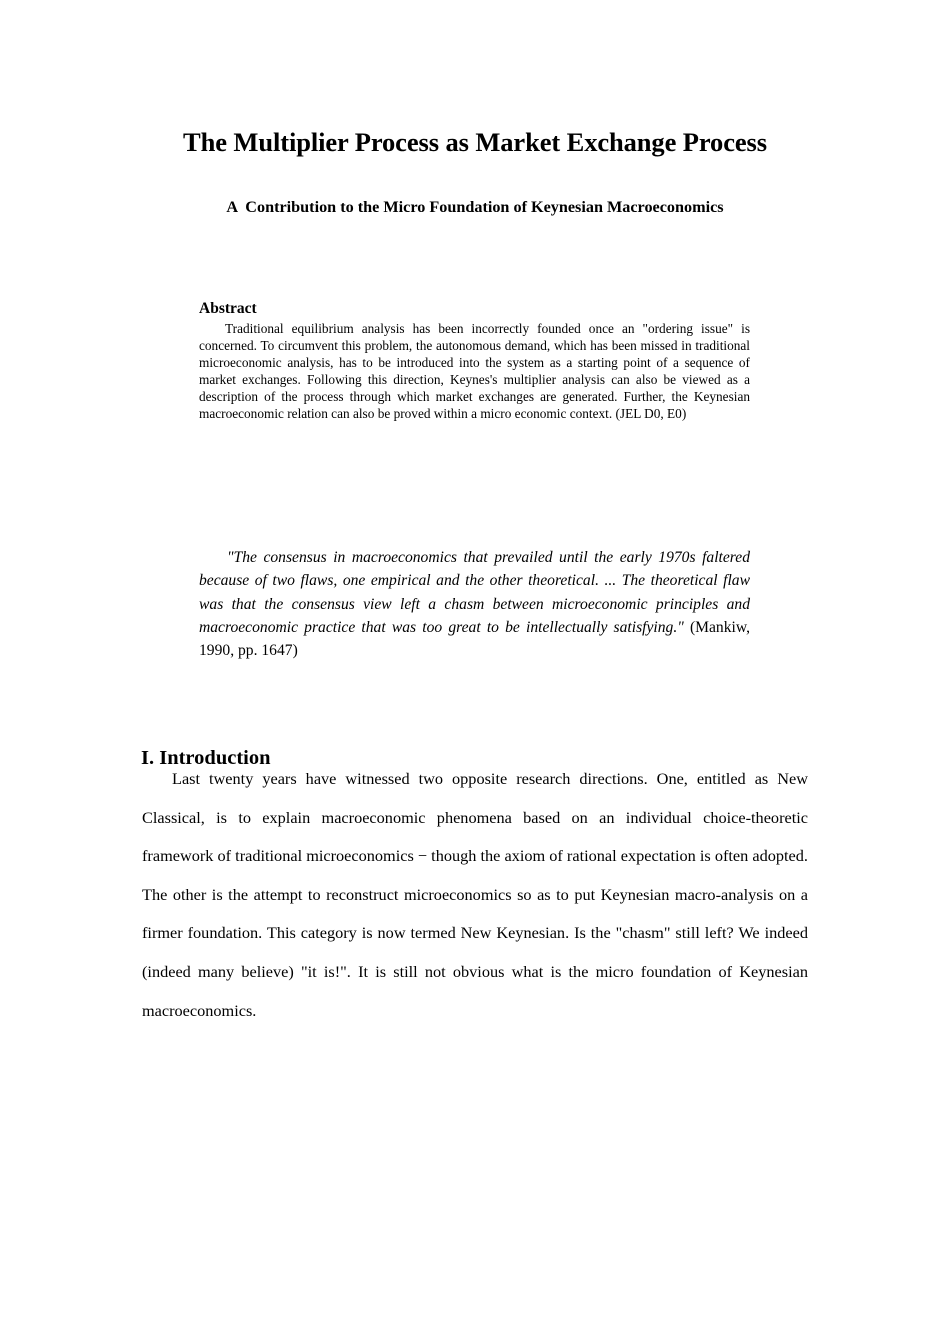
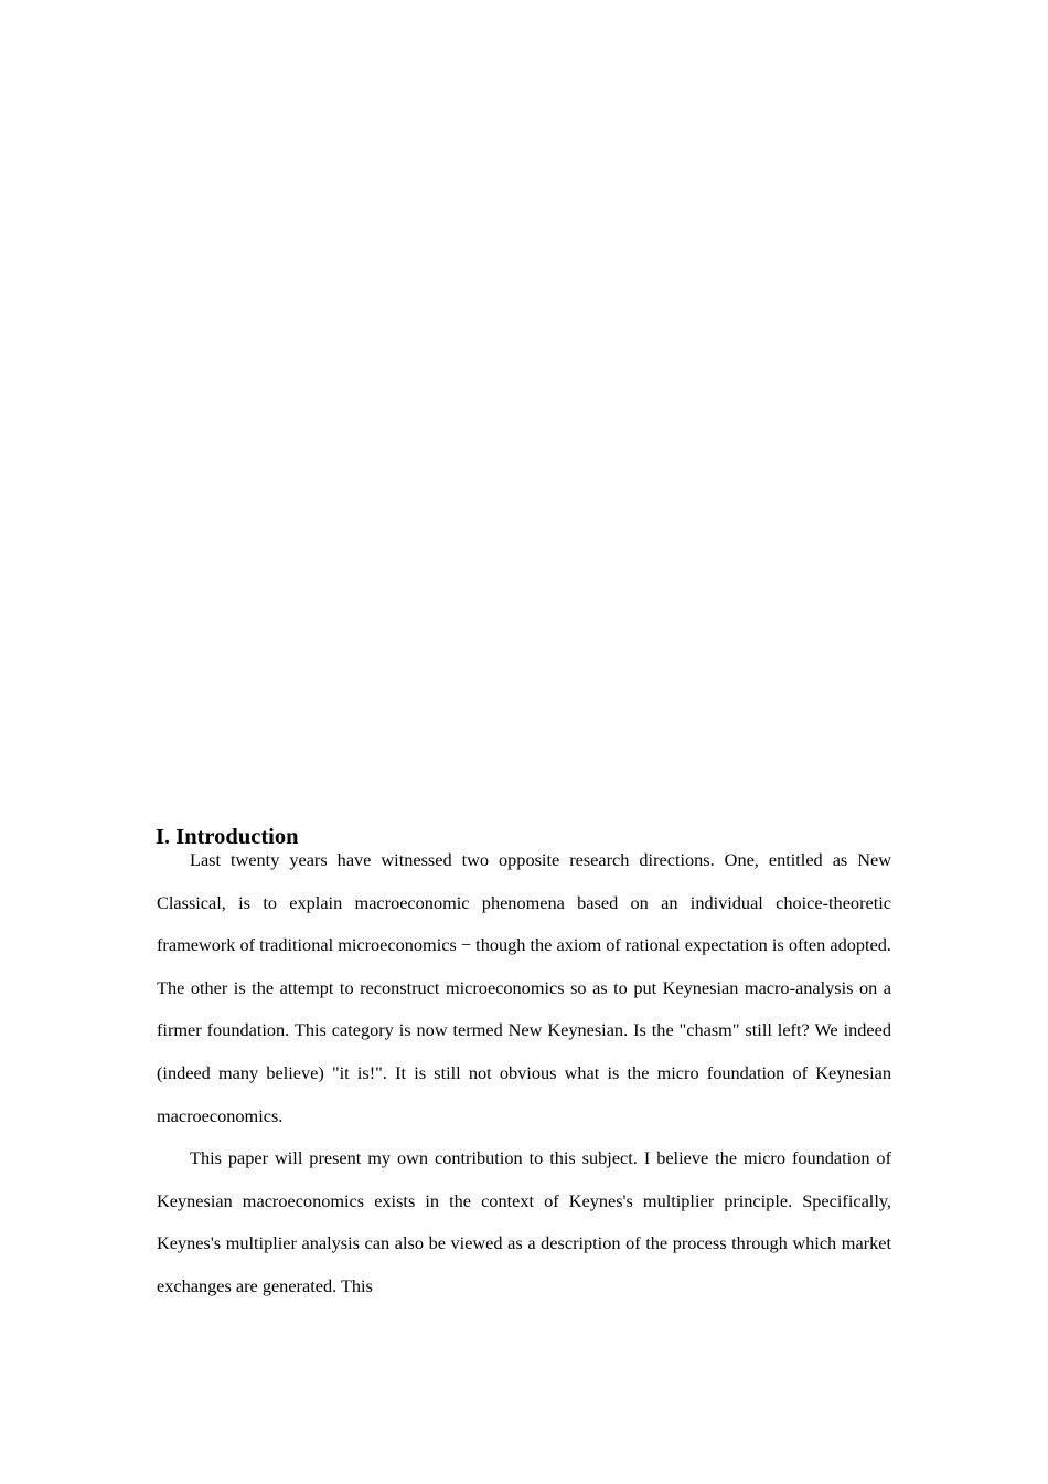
- The Multiplier Process as Market Exchange Process
- A Contribution to the Micro Foundation of Keynesian Macroeconomics
- Abstract
- Traditional equilibrium analysis has been incorrectly founded once an "ordering issue" is concerned. To circumvent this problem, the autonomous demand, which has been missed in traditional microeconomic analysis, has to be introduced into the system as a starting point of a sequence of market exchanges. Following this direction, Keynes's multiplier analysis can also be viewed as a description of the process through which market exchanges are generated. Further, the Keynesian macroeconomic relation can also be proved within a micro economic context. (JEL D0, E0)
- "The consensus in macroeconomics that prevailed until the early 1970s faltered because of two flaws, one empirical and the other theoretical. ... The theoretical flaw was that the consensus view left a chasm between microeconomic principles and macroeconomic practice that was too great to be intellectually satisfying." (Mankiw, 1990, pp. 1647)
  I. Introduction
  Last twenty years have witnessed two opposite research directions. One, entitled as New Classical, is to explain macroeconomic phenomena based on an individual choice-theoretic framework of traditional microeconomics − though the axiom of rational expectation is often adopted. The other is the attempt to reconstruct microeconomics so as to put Keynesian macro-analysis on a firmer foundation. This category is now termed New Keynesian. Is the "chasm" still left? We indeed (indeed many believe) "it is!". It is still not obvious what is the micro foundation of Keynesian macroeconomics.
+ This paper will present my own contribution to this subject. I believe the micro foundation of Keynesian macroeconomics exists in the context of Keynes's multiplier principle. Specifically, Keynes's multiplier analysis can also be viewed as a description of the process through which market exchanges are generated. This
